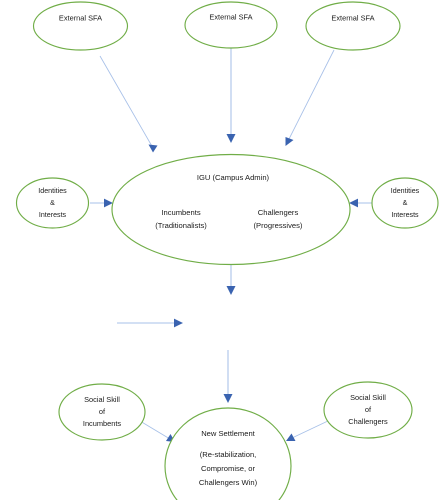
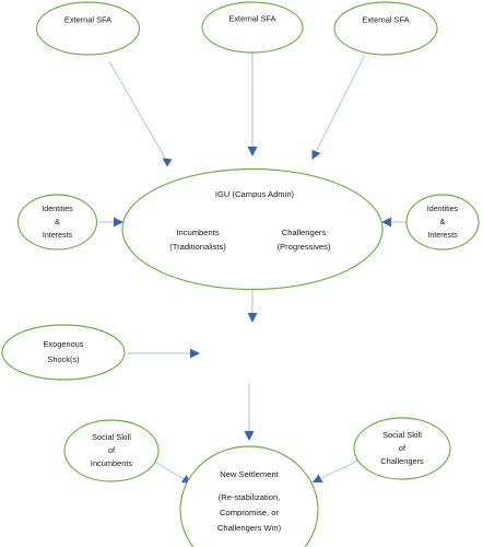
  External SFA
  External SFA
  External SFA
  Identities
  &
  Interests
  Identities
  &
  Interests
  IGU (Campus Admin)
  Incumbents
  (Traditionalists)
  Challengers
  (Progressives)
+ Exogenous
+ Shock(s)
  Social Skill
  of
  Incumbents
  Social Skill
  of
  Challengers
  New Settlement
  (Re-stabilization,
  Compromise, or
  Challengers Win)
